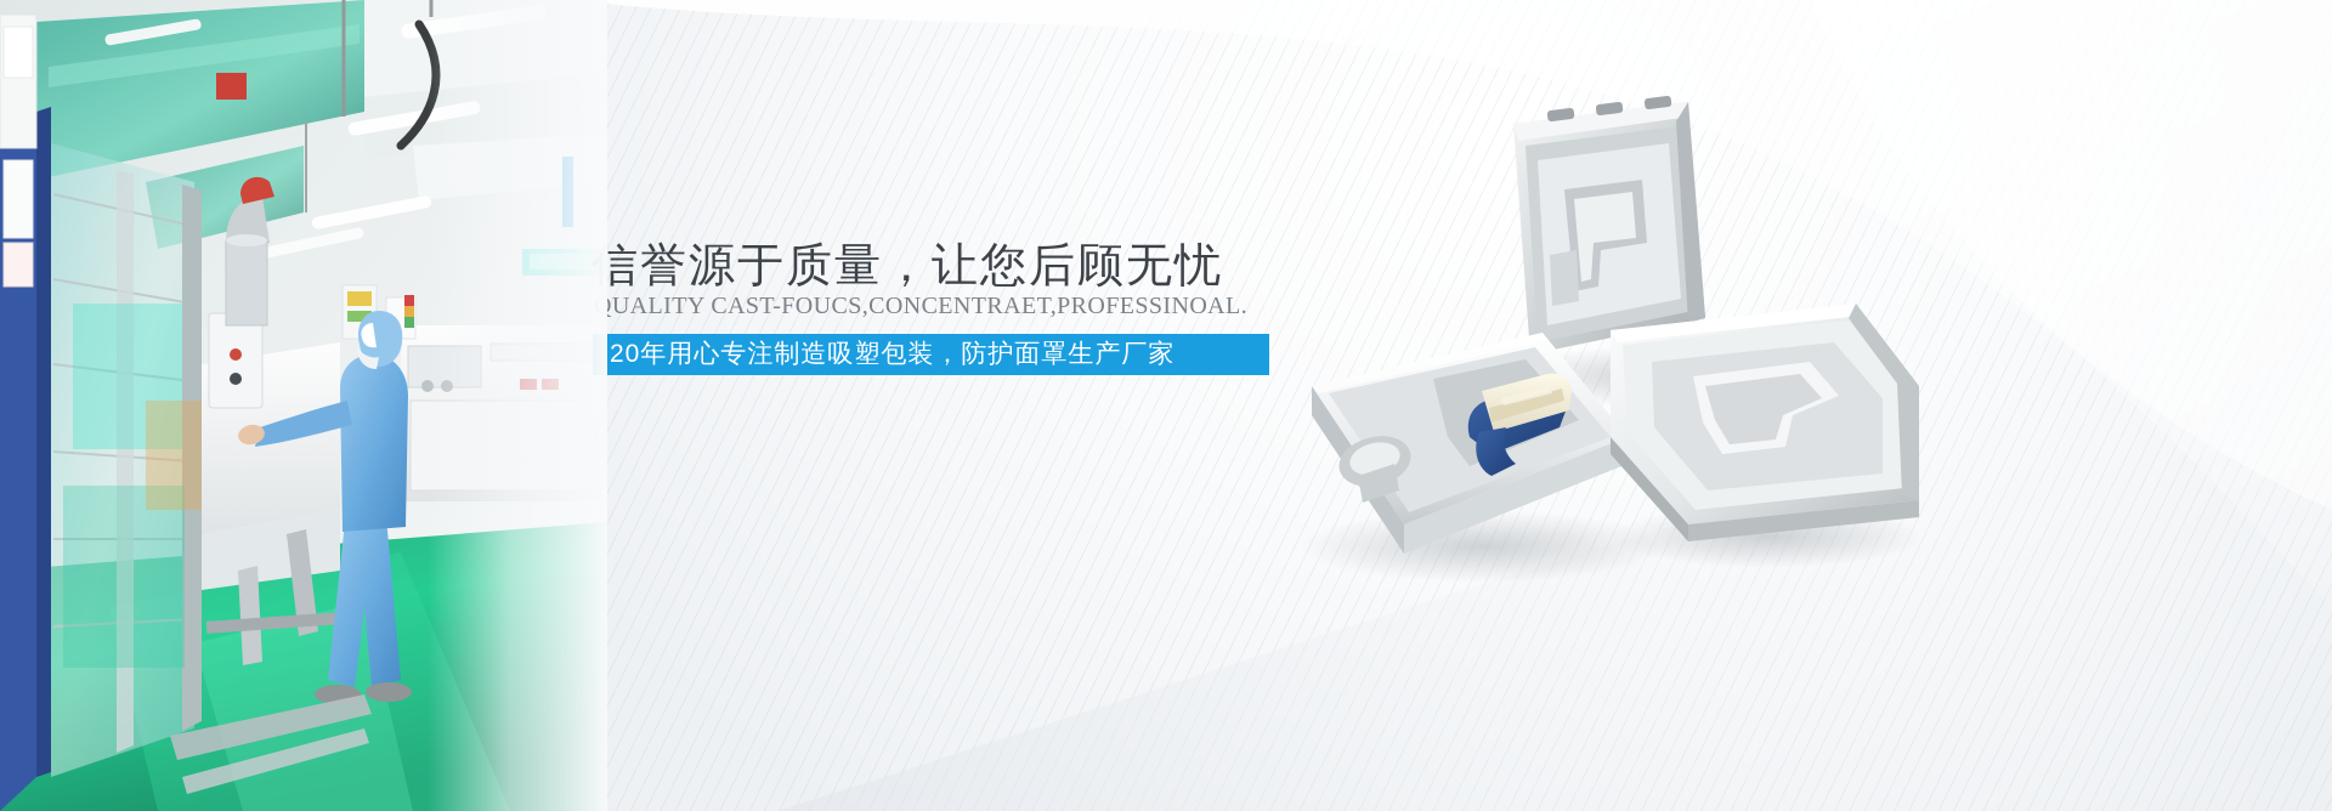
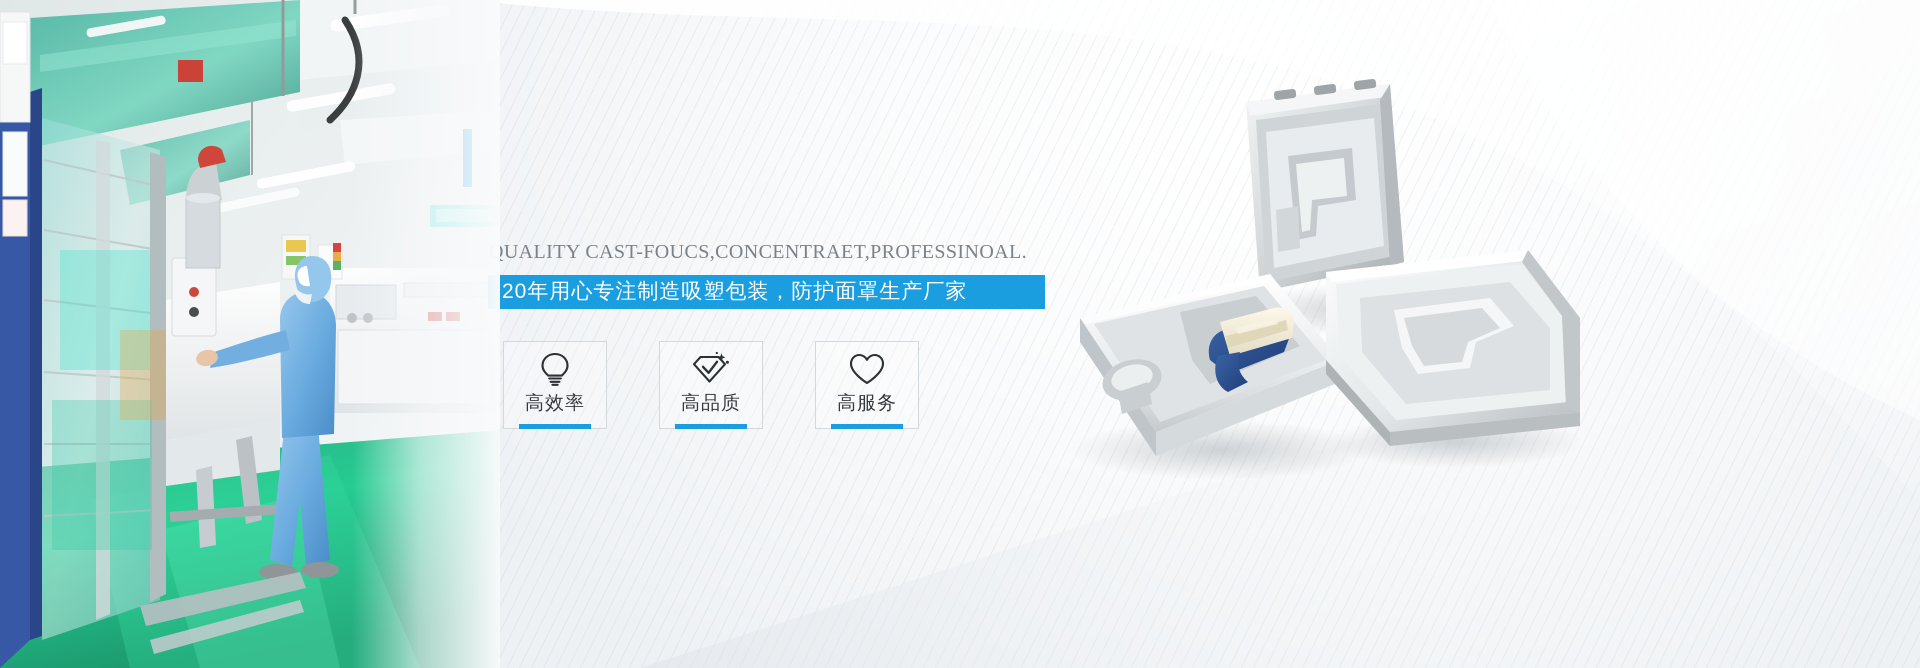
- 信誉源于质量，让您后顾无忧
  UALITY CAST-FOUCS,CONCENTRAET,PROFESSINOAL.
  20年用心专注制造吸塑包装，防护面罩生产厂家
+ 高效率
+ 高品质
+ 高服务
